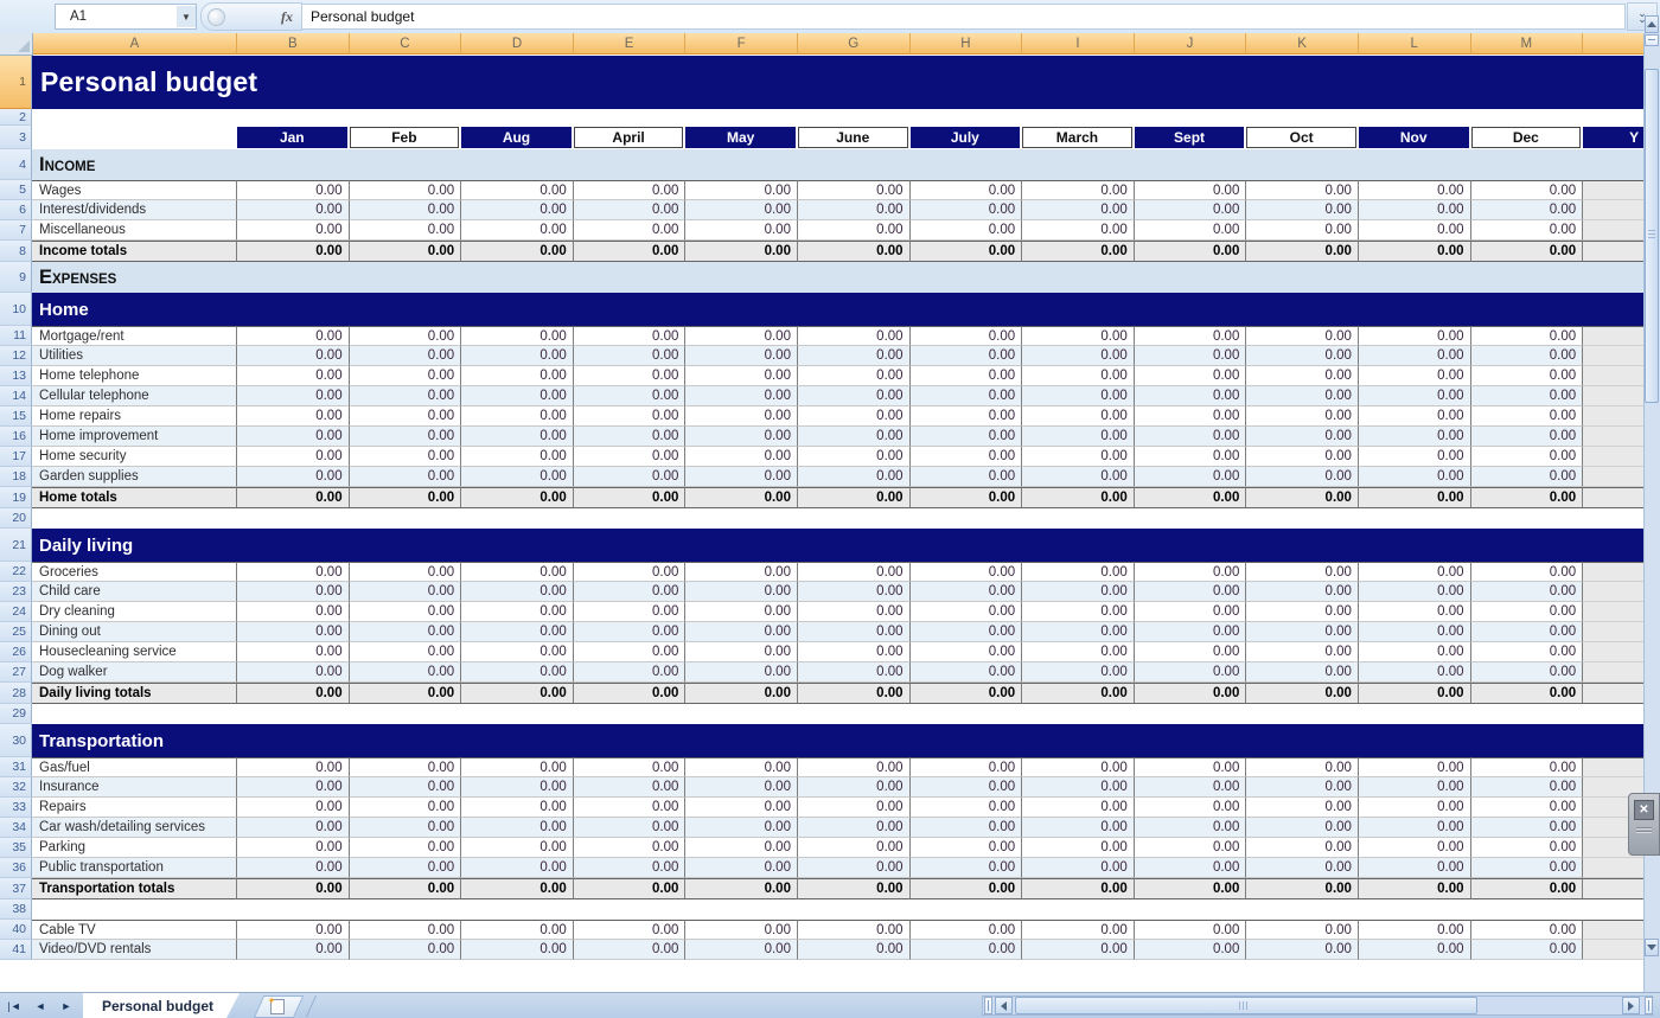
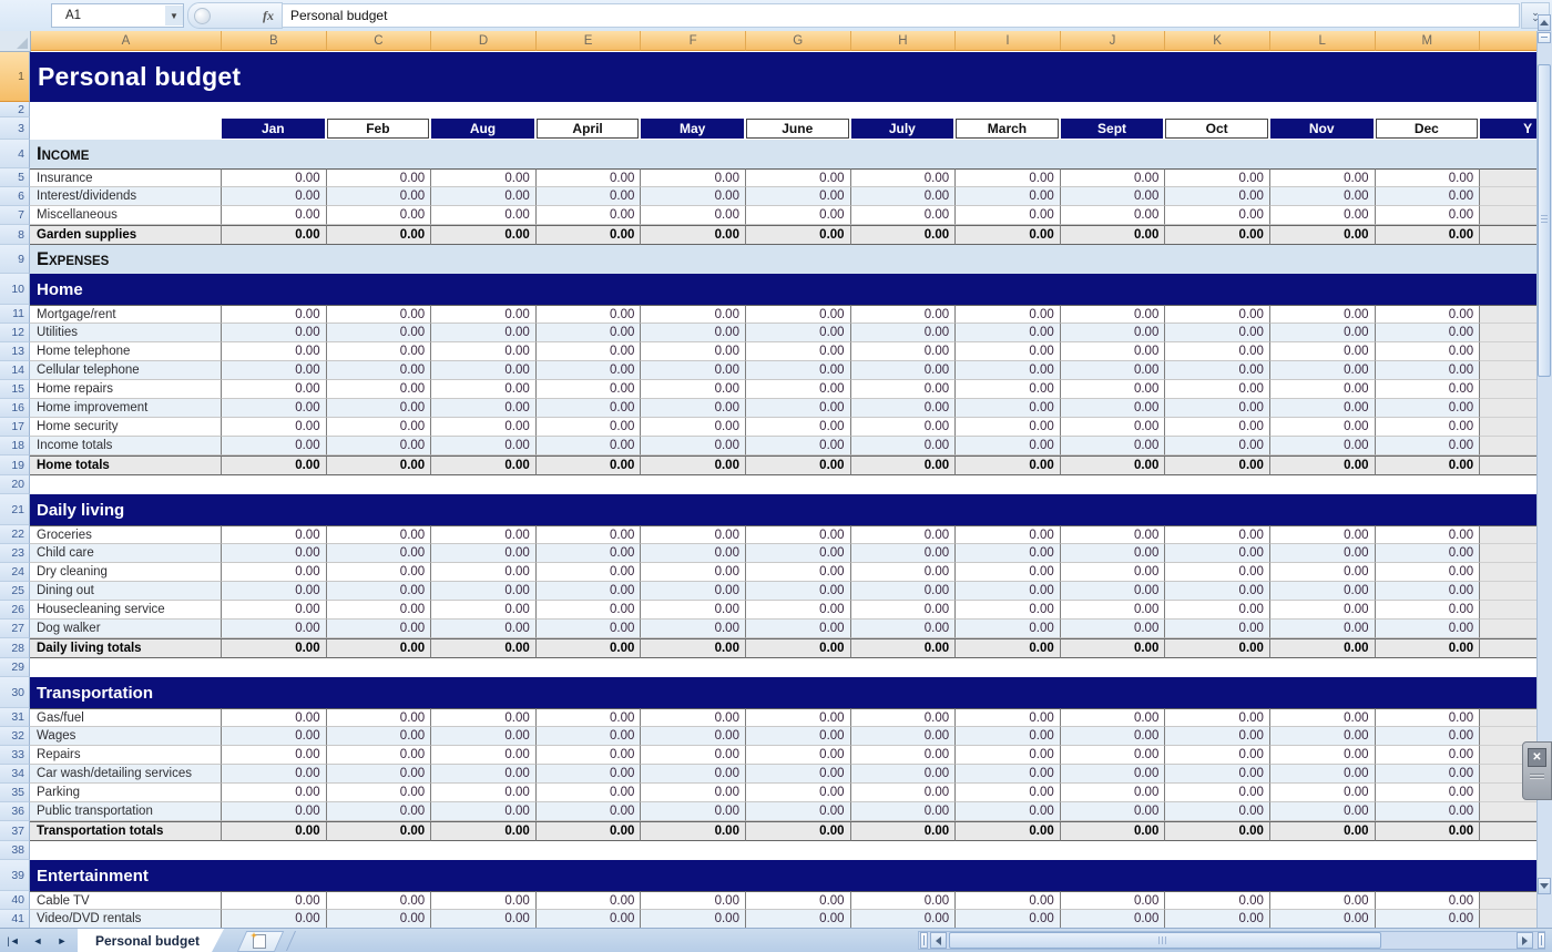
  A1
  ▼
  fx
  Personal budget
  ⌄
  ⌄
  A
  B
  C
  D
  E
  F
  G
  H
  I
  J
  K
  L
  M
  1
  Personal budget
  2
  3
  Jan
  Feb
  Aug
  April
  May
  June
  July
  March
  Sept
  Oct
  Nov
  Dec
  Y
  4
  INCOME
  5
- Wages
+ Insurance
  0.00
  0.00
  0.00
  0.00
  0.00
  0.00
  0.00
  0.00
  0.00
  0.00
  0.00
  0.00
  6
  Interest/dividends
  0.00
  0.00
  0.00
  0.00
  0.00
  0.00
  0.00
  0.00
  0.00
  0.00
  0.00
  0.00
  7
  Miscellaneous
  0.00
  0.00
  0.00
  0.00
  0.00
  0.00
  0.00
  0.00
  0.00
  0.00
  0.00
  0.00
  8
- Income totals
+ Garden supplies
  0.00
  0.00
  0.00
  0.00
  0.00
  0.00
  0.00
  0.00
  0.00
  0.00
  0.00
  0.00
  9
  EXPENSES
  10
  Home
  11
  Mortgage/rent
  0.00
  0.00
  0.00
  0.00
  0.00
  0.00
  0.00
  0.00
  0.00
  0.00
  0.00
  0.00
  12
  Utilities
  0.00
  0.00
  0.00
  0.00
  0.00
  0.00
  0.00
  0.00
  0.00
  0.00
  0.00
  0.00
  13
  Home telephone
  0.00
  0.00
  0.00
  0.00
  0.00
  0.00
  0.00
  0.00
  0.00
  0.00
  0.00
  0.00
  14
  Cellular telephone
  0.00
  0.00
  0.00
  0.00
  0.00
  0.00
  0.00
  0.00
  0.00
  0.00
  0.00
  0.00
  15
  Home repairs
  0.00
  0.00
  0.00
  0.00
  0.00
  0.00
  0.00
  0.00
  0.00
  0.00
  0.00
  0.00
  16
  Home improvement
  0.00
  0.00
  0.00
  0.00
  0.00
  0.00
  0.00
  0.00
  0.00
  0.00
  0.00
  0.00
  17
  Home security
  0.00
  0.00
  0.00
  0.00
  0.00
  0.00
  0.00
  0.00
  0.00
  0.00
  0.00
  0.00
  18
- Garden supplies
+ Income totals
  0.00
  0.00
  0.00
  0.00
  0.00
  0.00
  0.00
  0.00
  0.00
  0.00
  0.00
  0.00
  19
  Home totals
  0.00
  0.00
  0.00
  0.00
  0.00
  0.00
  0.00
  0.00
  0.00
  0.00
  0.00
  0.00
  20
  21
  Daily living
  22
  Groceries
  0.00
  0.00
  0.00
  0.00
  0.00
  0.00
  0.00
  0.00
  0.00
  0.00
  0.00
  0.00
  23
  Child care
  0.00
  0.00
  0.00
  0.00
  0.00
  0.00
  0.00
  0.00
  0.00
  0.00
  0.00
  0.00
  24
  Dry cleaning
  0.00
  0.00
  0.00
  0.00
  0.00
  0.00
  0.00
  0.00
  0.00
  0.00
  0.00
  0.00
  25
  Dining out
  0.00
  0.00
  0.00
  0.00
  0.00
  0.00
  0.00
  0.00
  0.00
  0.00
  0.00
  0.00
  26
  Housecleaning service
  0.00
  0.00
  0.00
  0.00
  0.00
  0.00
  0.00
  0.00
  0.00
  0.00
  0.00
  0.00
  27
  Dog walker
  0.00
  0.00
  0.00
  0.00
  0.00
  0.00
  0.00
  0.00
  0.00
  0.00
  0.00
  0.00
  28
  Daily living totals
  0.00
  0.00
  0.00
  0.00
  0.00
  0.00
  0.00
  0.00
  0.00
  0.00
  0.00
  0.00
  29
  30
  Transportation
  31
  Gas/fuel
  0.00
  0.00
  0.00
  0.00
  0.00
  0.00
  0.00
  0.00
  0.00
  0.00
  0.00
  0.00
  32
- Insurance
+ Wages
  0.00
  0.00
  0.00
  0.00
  0.00
  0.00
  0.00
  0.00
  0.00
  0.00
  0.00
  0.00
  33
  Repairs
  0.00
  0.00
  0.00
  0.00
  0.00
  0.00
  0.00
  0.00
  0.00
  0.00
  0.00
  0.00
  34
  Car wash/detailing services
  0.00
  0.00
  0.00
  0.00
  0.00
  0.00
  0.00
  0.00
  0.00
  0.00
  0.00
  0.00
  35
  Parking
  0.00
  0.00
  0.00
  0.00
  0.00
  0.00
  0.00
  0.00
  0.00
  0.00
  0.00
  0.00
  36
  Public transportation
  0.00
  0.00
  0.00
  0.00
  0.00
  0.00
  0.00
  0.00
  0.00
  0.00
  0.00
  0.00
  37
  Transportation totals
  0.00
  0.00
  0.00
  0.00
  0.00
  0.00
  0.00
  0.00
  0.00
  0.00
  0.00
  0.00
  38
+ 39
+ Entertainment
  40
  Cable TV
  0.00
  0.00
  0.00
  0.00
  0.00
  0.00
  0.00
  0.00
  0.00
  0.00
  0.00
  0.00
  41
  Video/DVD rentals
  0.00
  0.00
  0.00
  0.00
  0.00
  0.00
  0.00
  0.00
  0.00
  0.00
  0.00
  0.00
  ✕
  |◄
  ◄
  ►
  Personal budget
